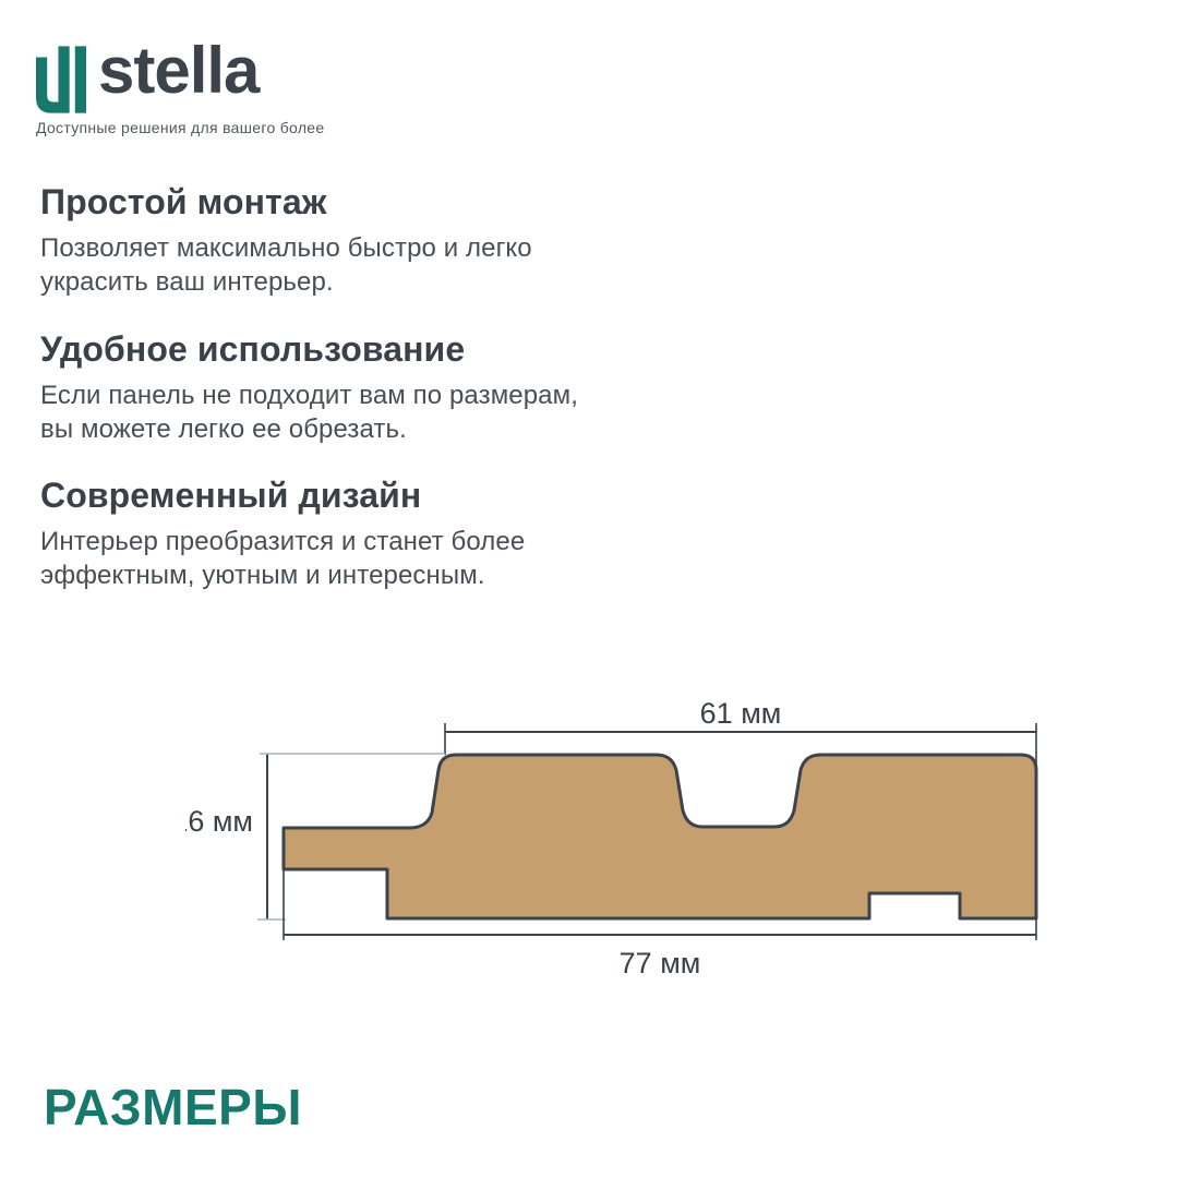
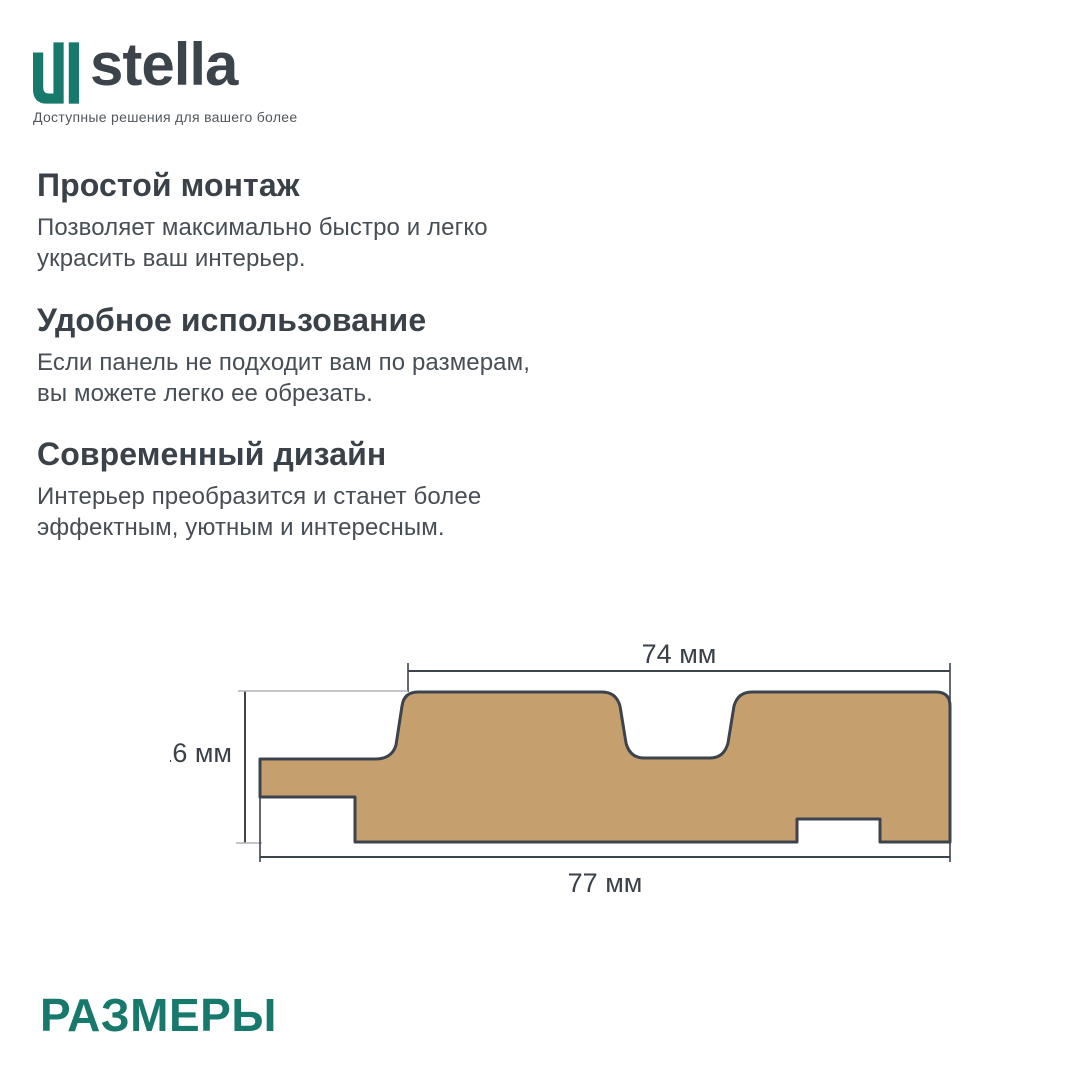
  stella
  Доступные решения для вашего более
  Простой монтаж
  Позволяет максимально быстро и легко
  украсить ваш интерьер.
  Удобное использование
  Если панель не подходит вам по размерам,
  вы можете легко ее обрезать.
  Современный дизайн
  Интерьер преобразится и станет более
  эффектным, уютным и интересным.
- 61 мм
+ 74 мм
  6 мм
  77 мм
  РАЗМЕРЫ
